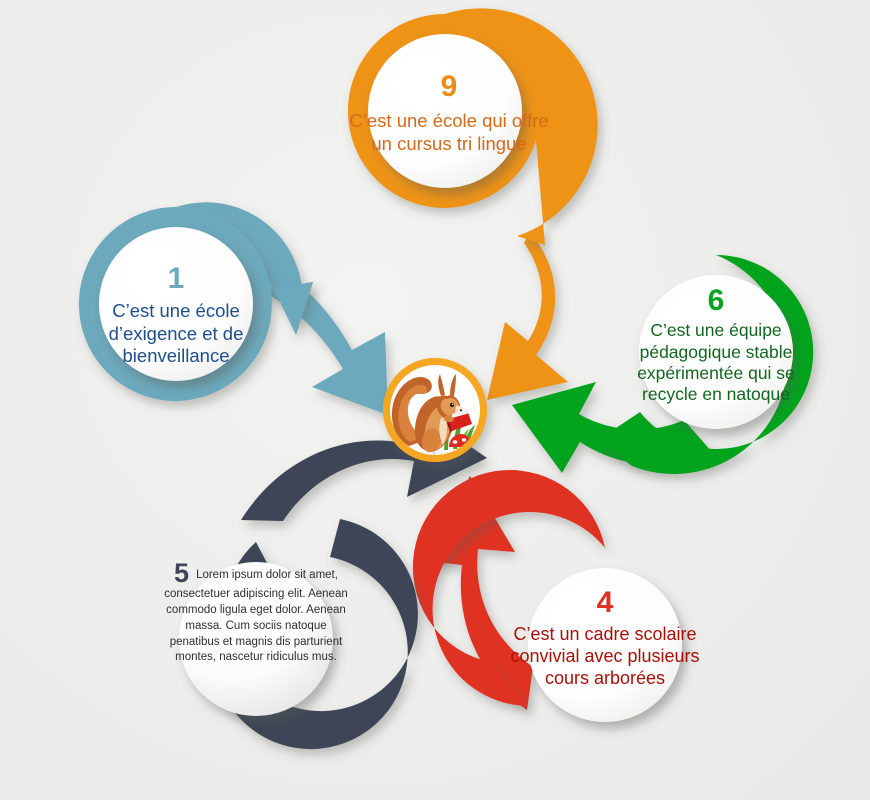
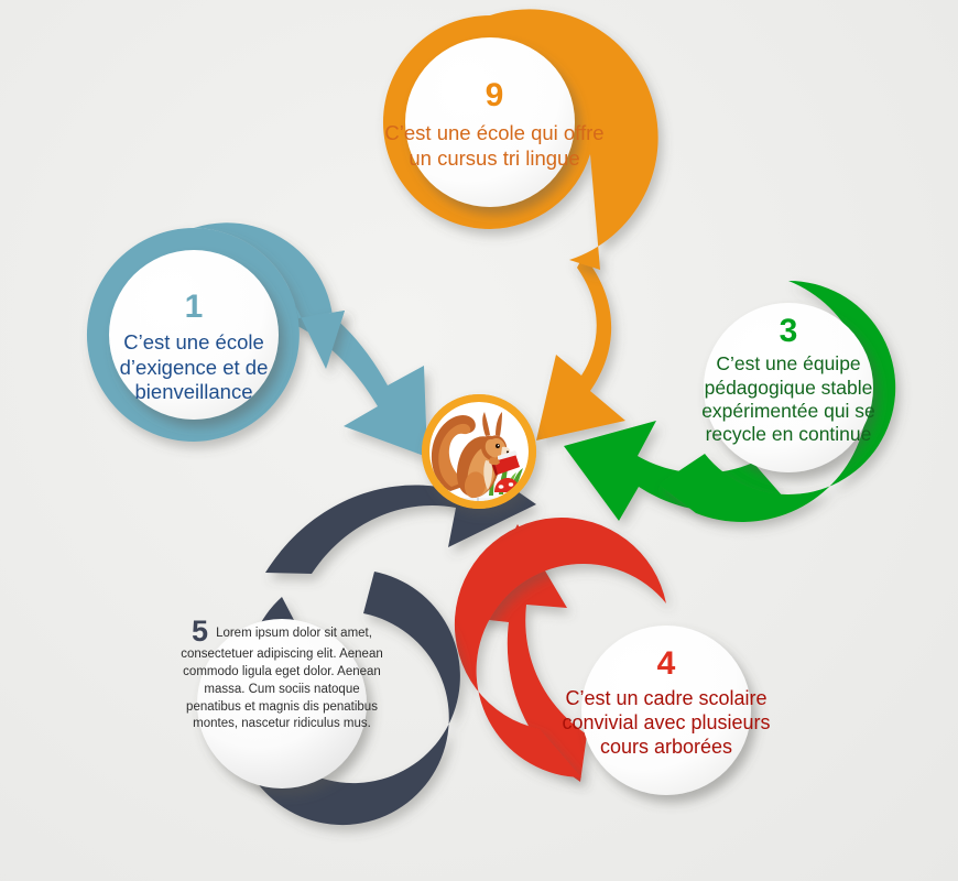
  1
  C’est une école d’exigence et de bienveillance
  9
  C’est une école qui offre un cursus tri lingue
- 6
+ 3
- C’est une équipe pédagogique stable expérimentée qui se recycle en natoque
+ C’est une équipe pédagogique stable expérimentée qui se recycle en continue
  4
  C’est un cadre scolaire convivial avec plusieurs cours arborées
- 5 Lorem ipsum dolor sit amet, consectetuer adipiscing elit. Aenean commodo ligula eget dolor. Aenean massa. Cum sociis natoque penatibus et magnis dis parturient montes, nascetur ridiculus mus.
+ 5 Lorem ipsum dolor sit amet, consectetuer adipiscing elit. Aenean commodo ligula eget dolor. Aenean massa. Cum sociis natoque penatibus et magnis dis penatibus montes, nascetur ridiculus mus.
